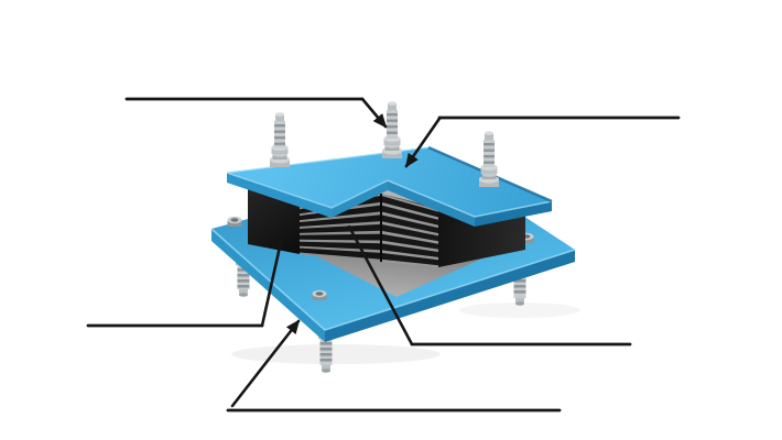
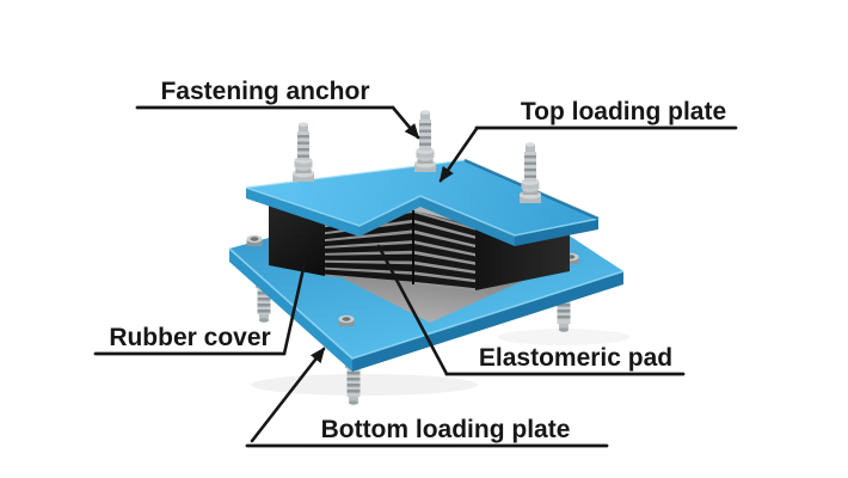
+ Fastening anchor
+ Top loading plate
+ Rubber cover
+ Elastomeric pad
+ Bottom loading plate
